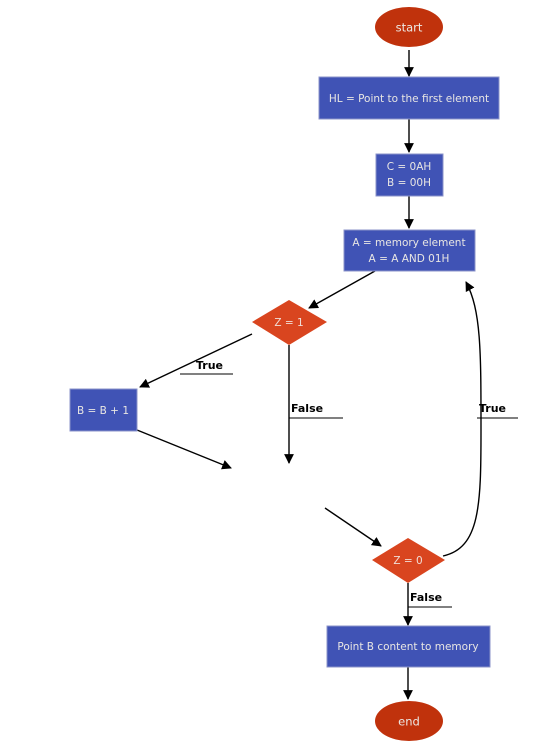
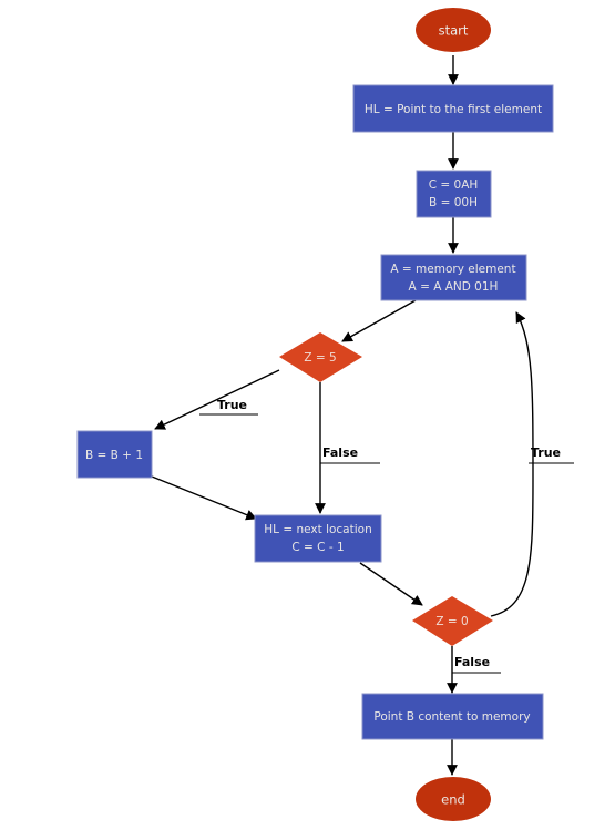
  start
  HL = Point to the first element
  C = 0AH
  B = 00H
  A = memory element
  A = A AND 01H
- Z = 1
+ Z = 5
  B = B + 1
+ HL = next location
+ C = C - 1
  Z = 0
  Point B content to memory
  end
  True
  False
  True
  False
